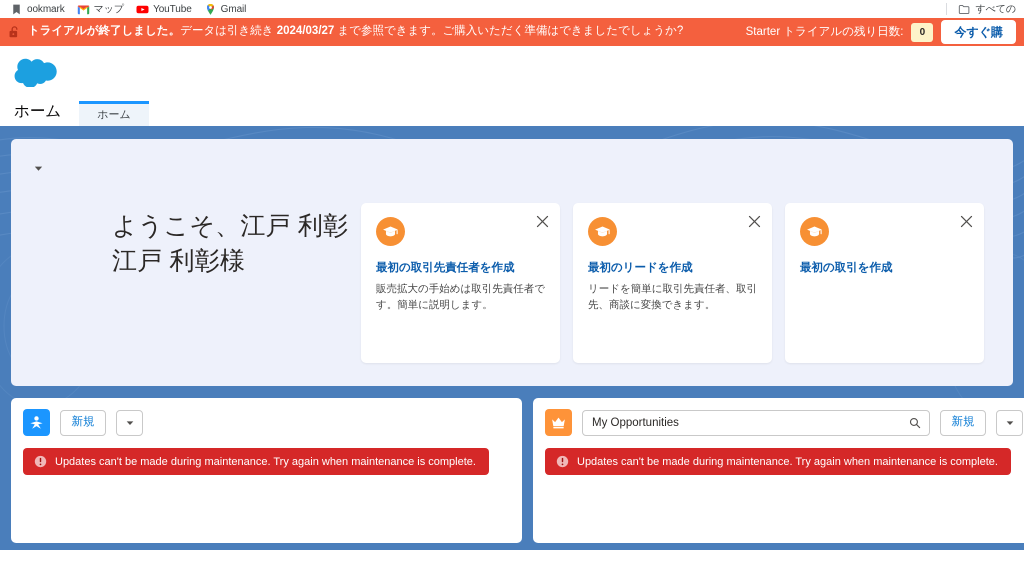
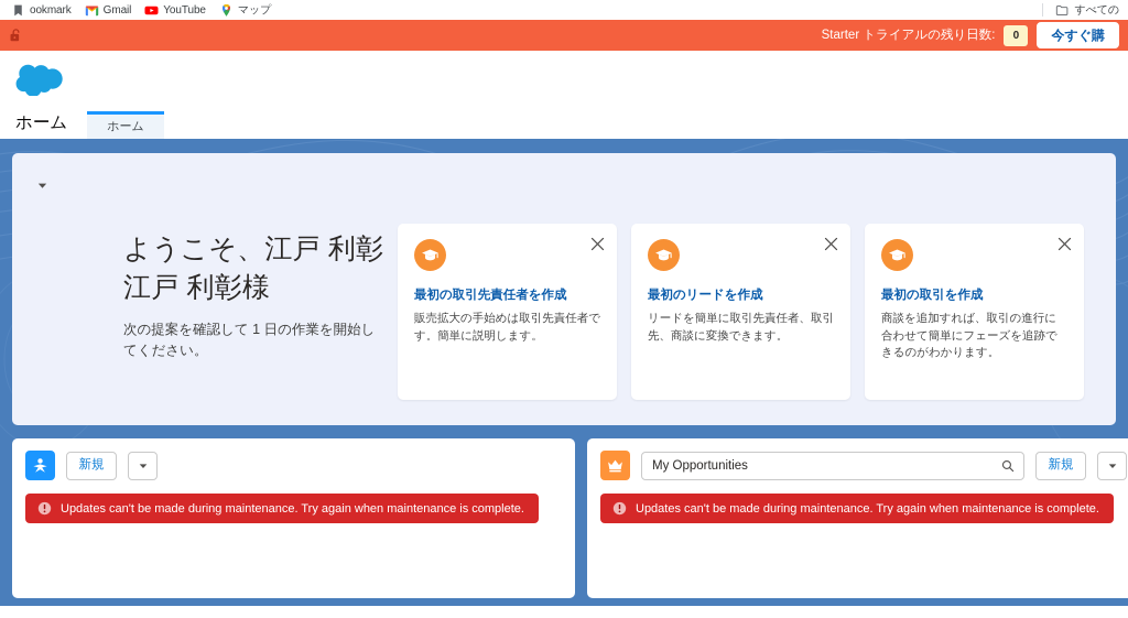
  ookmark
- マップ
+ Gmail
  YouTube
- Gmail
+ マップ
  すべての
- トライアルが終了しました。データは引き続き 2024/03/27 まで参照できます。ご購入いただく準備はできましたでしょうか?
  Starter トライアルの残り日数:
  0
  今すぐ購
  ホーム
  ホーム
  ようこそ、江戸 利彰 江戸 利彰様
+ 次の提案を確認して 1 日の作業を開始してください。
  最初の取引先責任者を作成
  販売拡大の手始めは取引先責任者です。簡単に説明します。
  最初のリードを作成
  リードを簡単に取引先責任者、取引先、商談に変換できます。
  最初の取引を作成
+ 商談を追加すれば、取引の進行に合わせて簡単にフェーズを追跡できるのがわかります。
  新規
  Updates can't be made during maintenance. Try again when maintenance is complete.
  My Opportunities
  新規
  Updates can't be made during maintenance. Try again when maintenance is complete.
